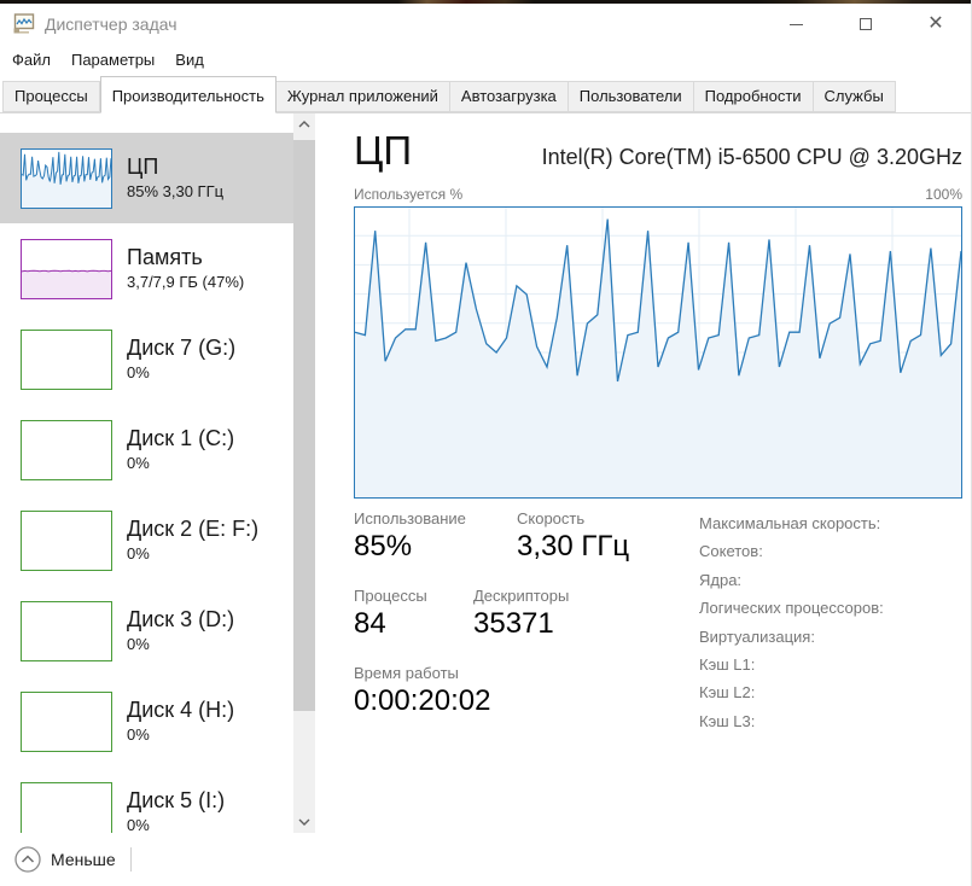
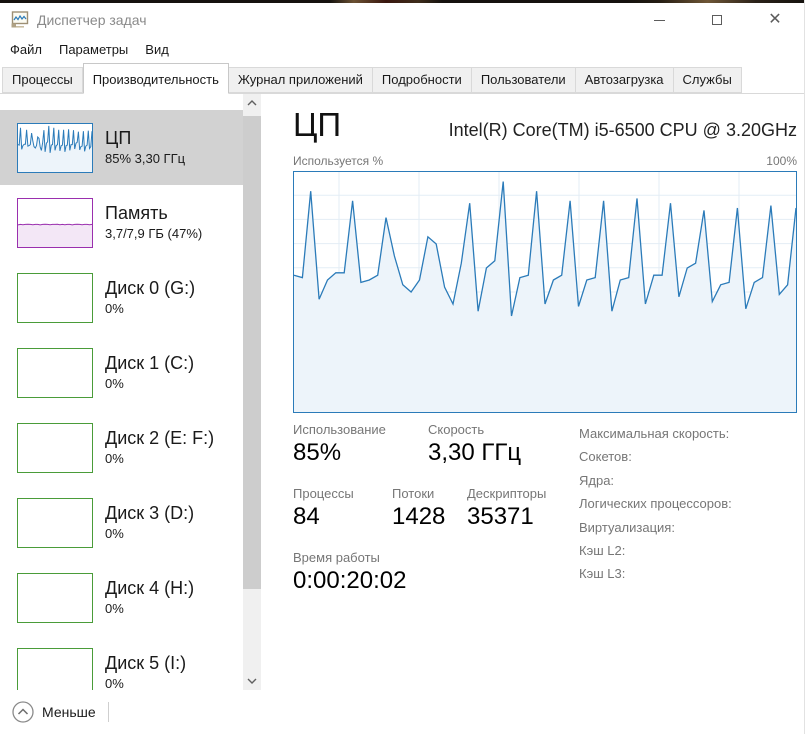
  Диспетчер задач
  ✕
  Файл
  Параметры
  Вид
  Процессы
  Производительность
  Журнал приложений
- Автозагрузка
+ Подробности
  Пользователи
- Подробности
+ Автозагрузка
  Службы
  ЦП
  85% 3,30 ГГц
  Память
  3,7/7,9 ГБ (47%)
- Диск 7 (G:)
+ Диск 0 (G:)
  0%
  Диск 1 (C:)
  0%
  Диск 2 (E: F:)
  0%
  Диск 3 (D:)
  0%
  Диск 4 (H:)
  0%
  Диск 5 (I:)
  0%
  ЦП
  Intel(R) Core(TM) i5-6500 CPU @ 3.20GHz
  Используется %
  100%
  Использование
  85%
  Скорость
  3,30 ГГц
  Процессы
  84
+ Потоки
+ 1428
  Дескрипторы
  35371
  Время работы
  0:00:20:02
  Максимальная скорость:
  Сокетов:
  Ядра:
  Логических процессоров:
  Виртуализация:
- Кэш L1:
  Кэш L2:
  Кэш L3:
  Меньше
